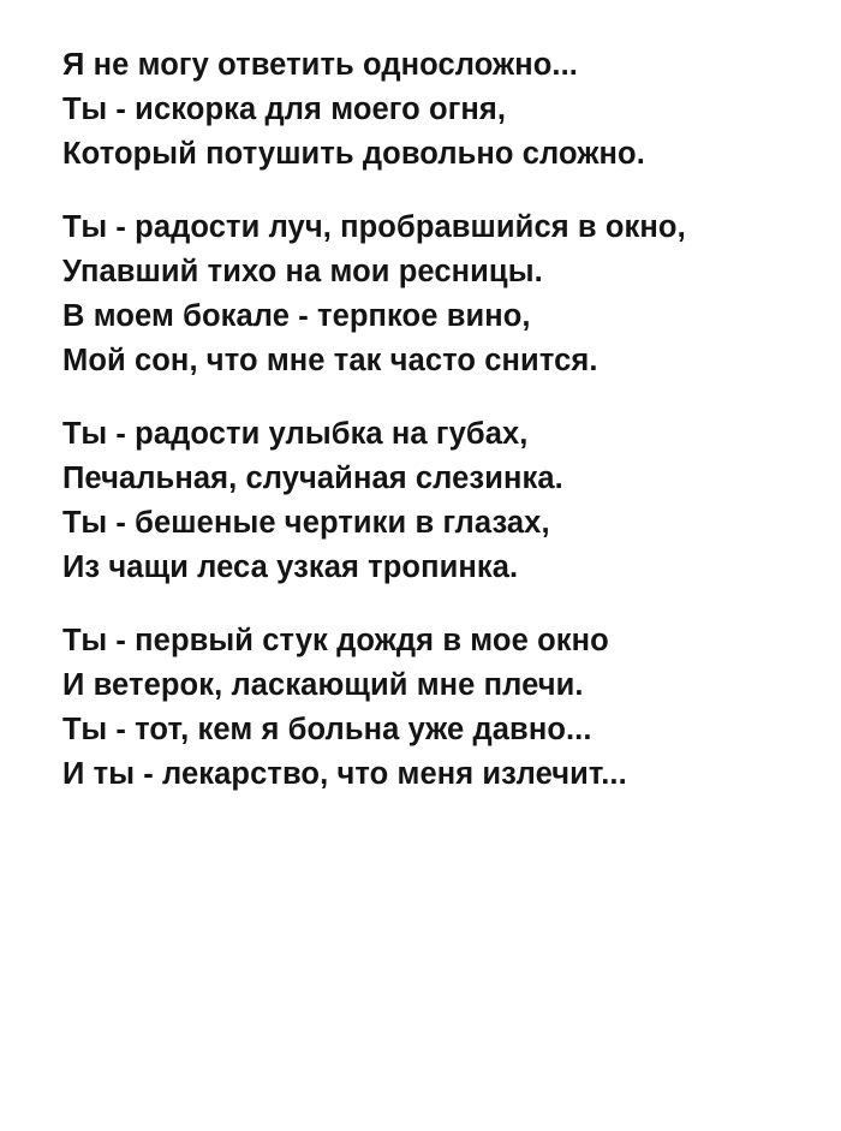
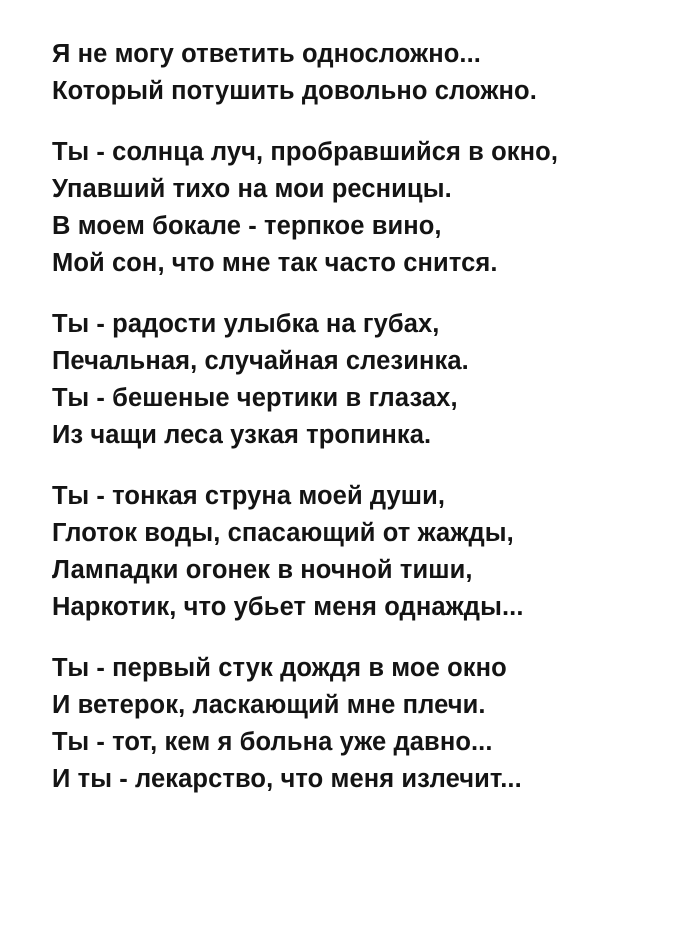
  Я не могу ответить односложно...
- Ты - искорка для моего огня,
  Который потушить довольно сложно.
- Ты - радости луч, пробравшийся в окно,
+ Ты - солнца луч, пробравшийся в окно,
  Упавший тихо на мои ресницы.
  В моем бокале - терпкое вино,
  Мой сон, что мне так часто снится.
  Ты - радости улыбка на губах,
  Печальная, случайная слезинка.
  Ты - бешеные чертики в глазах,
  Из чащи леса узкая тропинка.
+ Ты - тонкая струна моей души,
+ Глоток воды, спасающий от жажды,
+ Лампадки огонек в ночной тиши,
+ Наркотик, что убьет меня однажды...
  Ты - первый стук дождя в мое окно
  И ветерок, ласкающий мне плечи.
  Ты - тот, кем я больна уже давно...
  И ты - лекарство, что меня излечит...
